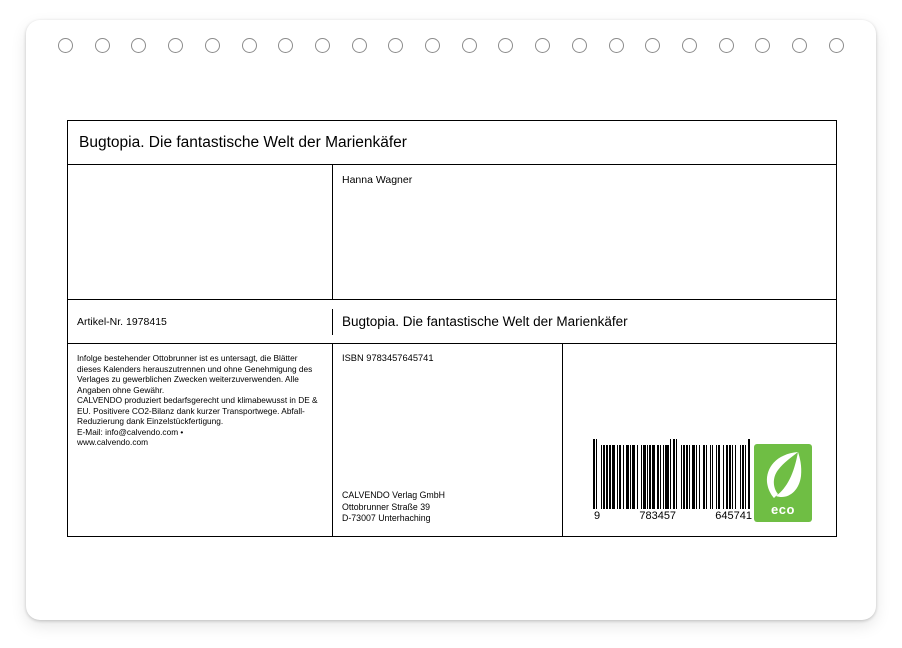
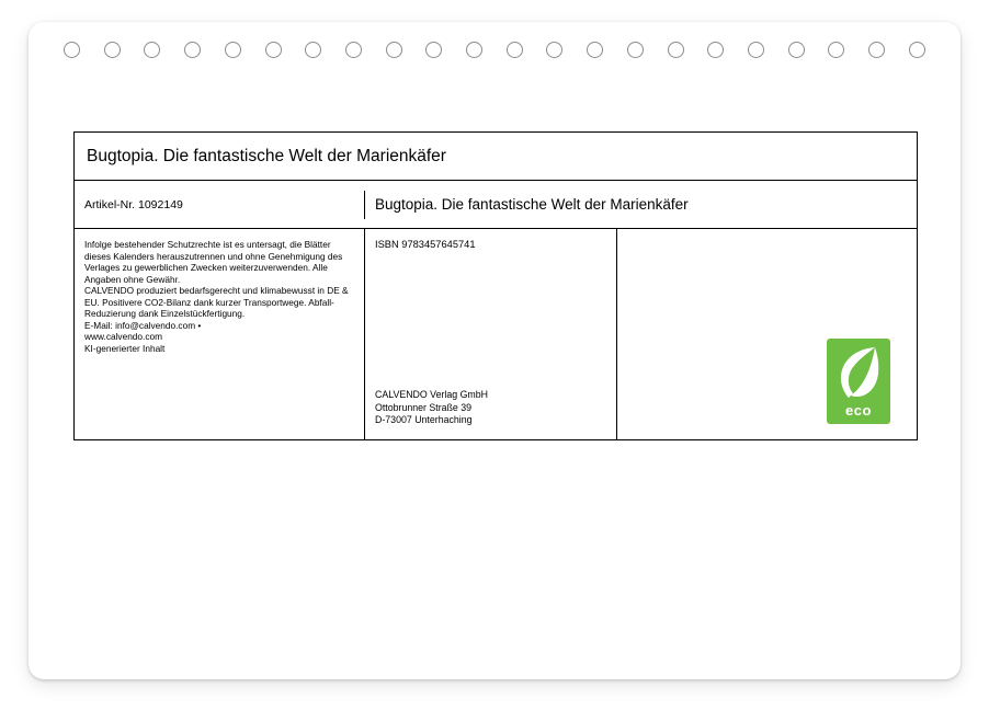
  Bugtopia. Die fantastische Welt der Marienkäfer
- Hanna Wagner
- Artikel-Nr. 1978415
+ Artikel-Nr. 1092149
  Bugtopia. Die fantastische Welt der Marienkäfer
- Infolge bestehender Ottobrunner ist es untersagt, die Blätter dieses Kalenders herauszutrennen und ohne Genehmigung des Verlages zu gewerblichen Zwecken weiterzuverwenden. Alle Angaben ohne Gewähr.
+ Infolge bestehender Schutzrechte ist es untersagt, die Blätter dieses Kalenders herauszutrennen und ohne Genehmigung des Verlages zu gewerblichen Zwecken weiterzuverwenden. Alle Angaben ohne Gewähr.
  CALVENDO produziert bedarfsgerecht und klimabewusst in DE & EU. Positivere CO2-Bilanz dank kurzer Transportwege. Abfall-Reduzierung dank Einzelstückfertigung.
  E-Mail: info@calvendo.com •
  www.calvendo.com
+ KI-generierter Inhalt
  ISBN 9783457645741
  CALVENDO Verlag GmbH
  Ottobrunner Straße 39
  D-73007 Unterhaching
- 9
- 783457
- 645741
  eco
